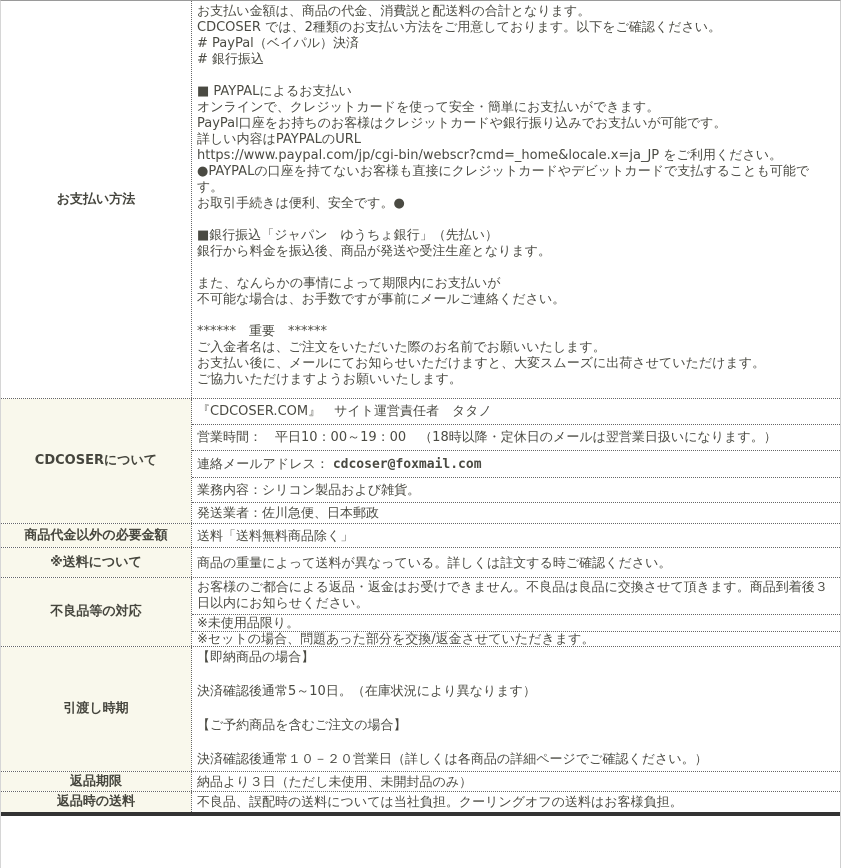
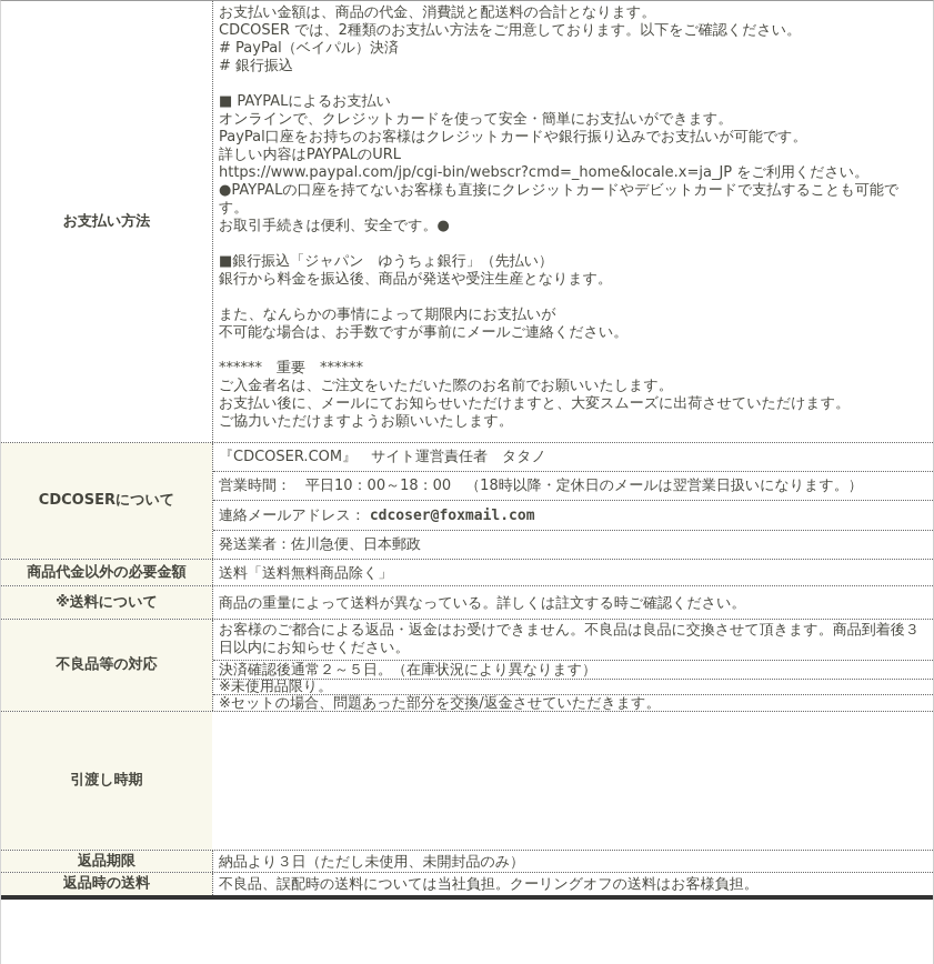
  お支払い方法
  お支払い金額は、商品の代金、消費説と配送料の合計となります。
  CDCOSER では、2種類のお支払い方法をご用意しております。以下をご確認ください。
  # PayPal（ベイパル）決済
  # 銀行振込
  ■ PAYPALによるお支払い
  オンラインで、クレジットカードを使って安全・簡単にお支払いができます。
  PayPal口座をお持ちのお客様はクレジットカードや銀行振り込みでお支払いが可能です。
  詳しい内容はPAYPALのURL
  https://www.paypal.com/jp/cgi-bin/webscr?cmd=_home&locale.x=ja_JP をご利用ください。
  ●PAYPALの口座を持てないお客様も直接にクレジットカードやデビットカードで支払することも可能です。
  お取引手続きは便利、安全です。●
  ■銀行振込「ジャパン ゆうちょ銀行」（先払い）
  銀行から料金を振込後、商品が発送や受注生産となります。
  また、なんらかの事情によって期限内にお支払いが
  不可能な場合は、お手数ですが事前にメールご連絡ください。
  ****** 重要 ******
  ご入金者名は、ご注文をいただいた際のお名前でお願いいたします。
  お支払い後に、メールにてお知らせいただけますと、大変スムーズに出荷させていただけます。
  ご協力いただけますようお願いいたします。
  CDCOSERについて
  『CDCOSER.COM』 サイト運営責任者 タタノ
- 営業時間： 平日10：00～19：00 （18時以降・定休日のメールは翌営業日扱いになります。）
+ 営業時間： 平日10：00～18：00 （18時以降・定休日のメールは翌営業日扱いになります。）
  連絡メールアドレス：
  cdcoser@foxmail.com
- 業務内容：シリコン製品および雑貨。
  発送業者：佐川急便、日本郵政
  商品代金以外の必要金額
  送料「送料無料商品除く」
  ※送料について
  商品の重量によって送料が異なっている。詳しくは註文する時ご確認ください。
  不良品等の対応
  お客様のご都合による返品・返金はお受けできません。不良品は良品に交換させて頂きます。商品到着後３日以内にお知らせください。
+ 決済確認後通常２～５日。（在庫状況により異なります）
  ※未使用品限り。
  ※セットの場合、問題あった部分を交換/返金させていただきます。
  引渡し時期
- 【即納商品の場合】
- 決済確認後通常5～10日。（在庫状況により異なります）
- 【ご予約商品を含むご注文の場合】
- 決済確認後通常１０－２０営業日（詳しくは各商品の詳細ページでご確認ください。）
  返品期限
  納品より３日（ただし未使用、未開封品のみ）
  返品時の送料
  不良品、誤配時の送料については当社負担。クーリングオフの送料はお客様負担。
